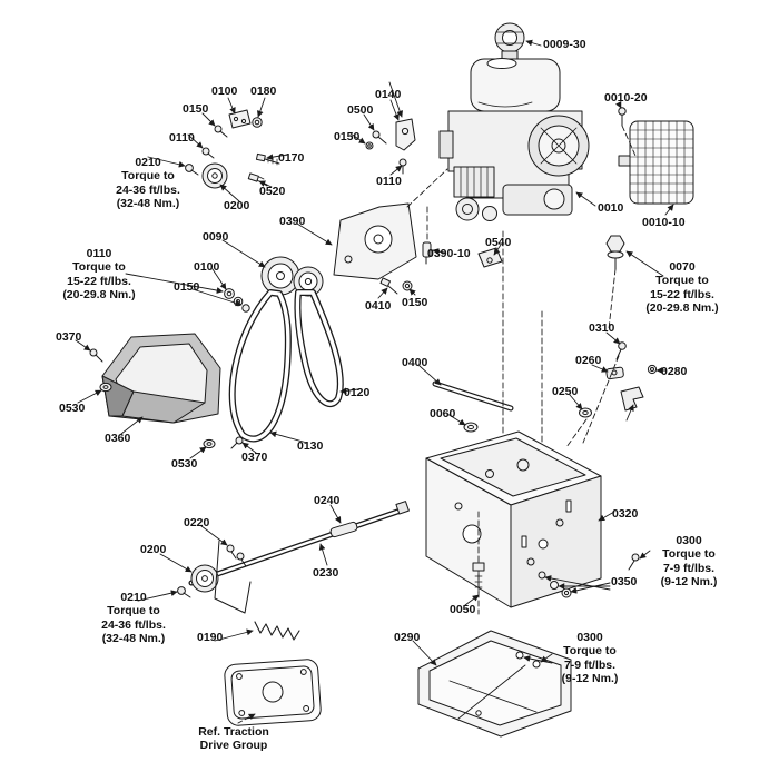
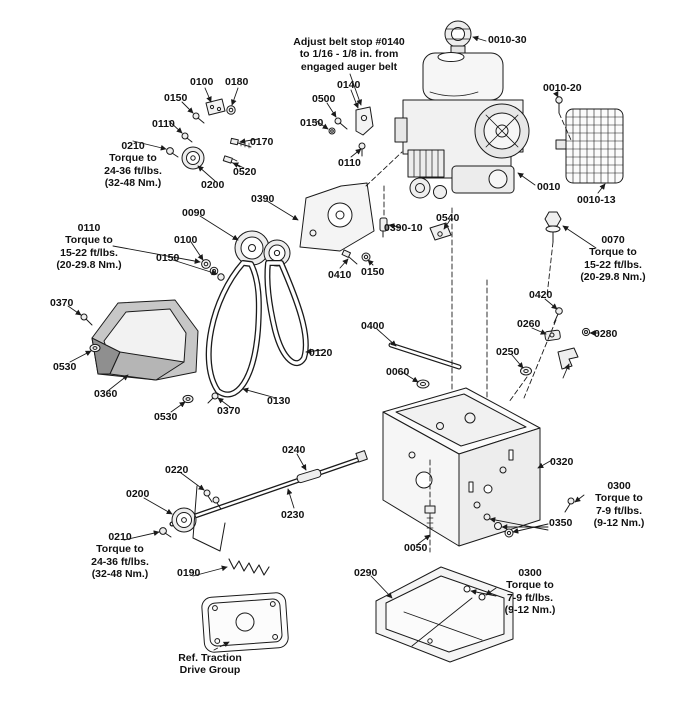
+ Adjust belt stop #0140
+ to 1/16 - 1/8 in. from
+ engaged auger belt
- 0009-30
+ 0010-30
  0010-20
  0100
  0180
  0150
  0110
  0500
  0140
  0150
  0210
  Torque to
  24-36 ft/lbs.
  (32-48 Nm.)
  0170
  0200
  0520
  0110
  0010
- 0010-10
+ 0010-13
  0390
  0390-10
  0540
  0070
  Torque to
  15-22 ft/lbs.
  (20-29.8 Nm.)
  0110
  Torque to
  15-22 ft/lbs.
  (20-29.8 Nm.)
  0090
  0100
  0150
  0410
  0150
  0370
- 0310
+ 0420
  0260
  0280
  0530
  0250
  0400
  0060
  0360
  0120
  0530
  0370
  0130
  0320
  0240
  0220
  0300
  Torque to
  7-9 ft/lbs.
  (9-12 Nm.)
  0200
  0230
  0350
  0210
  Torque to
  24-36 ft/lbs.
  (32-48 Nm.)
  0050
  0190
  0290
  0300
  Torque to
  7-9 ft/lbs.
  (9-12 Nm.)
  Ref. Traction
  Drive Group
